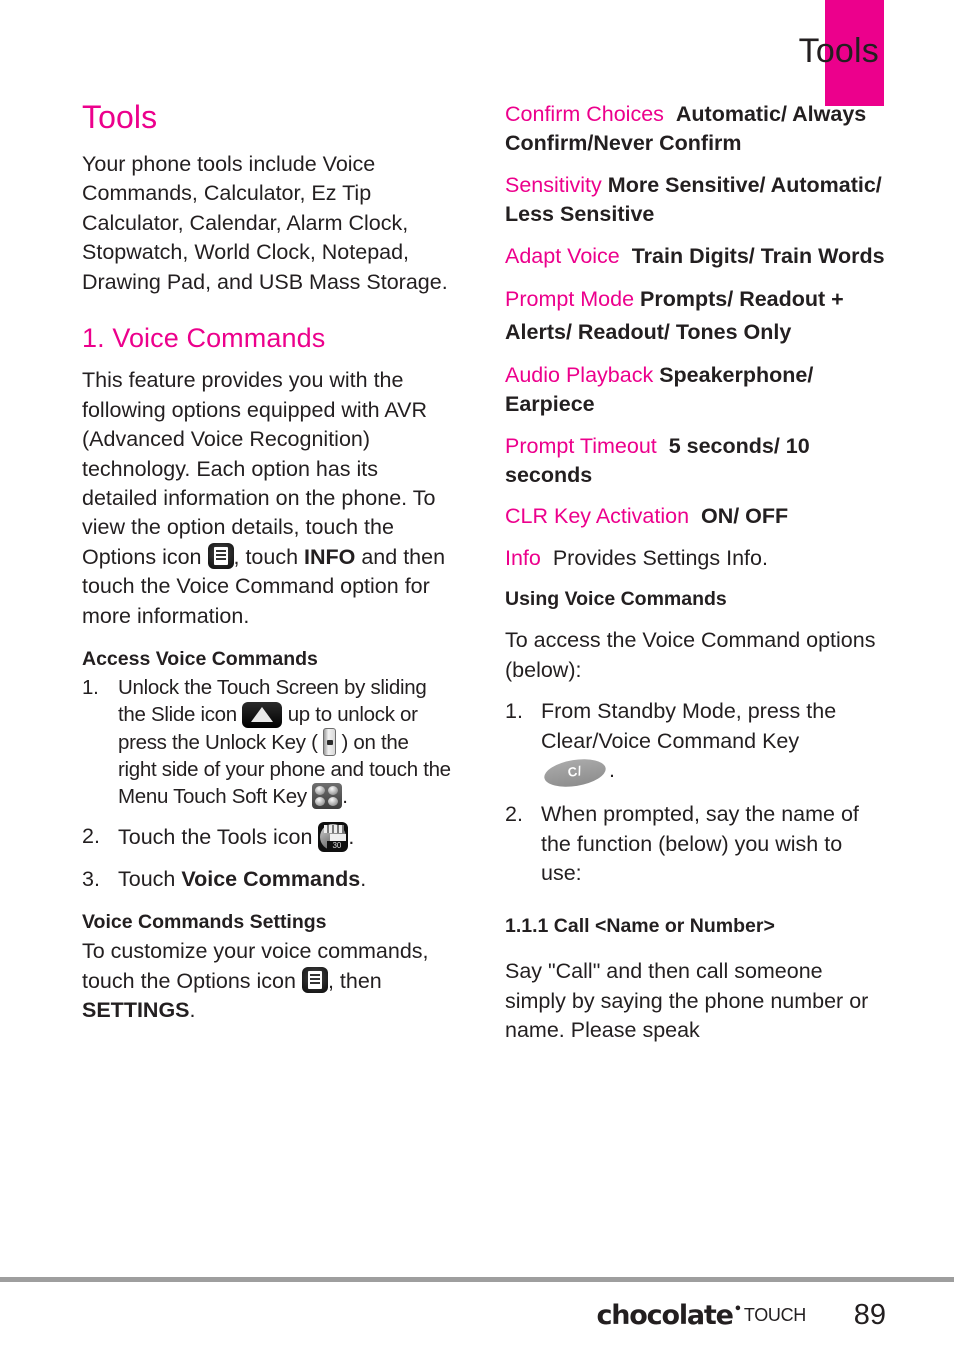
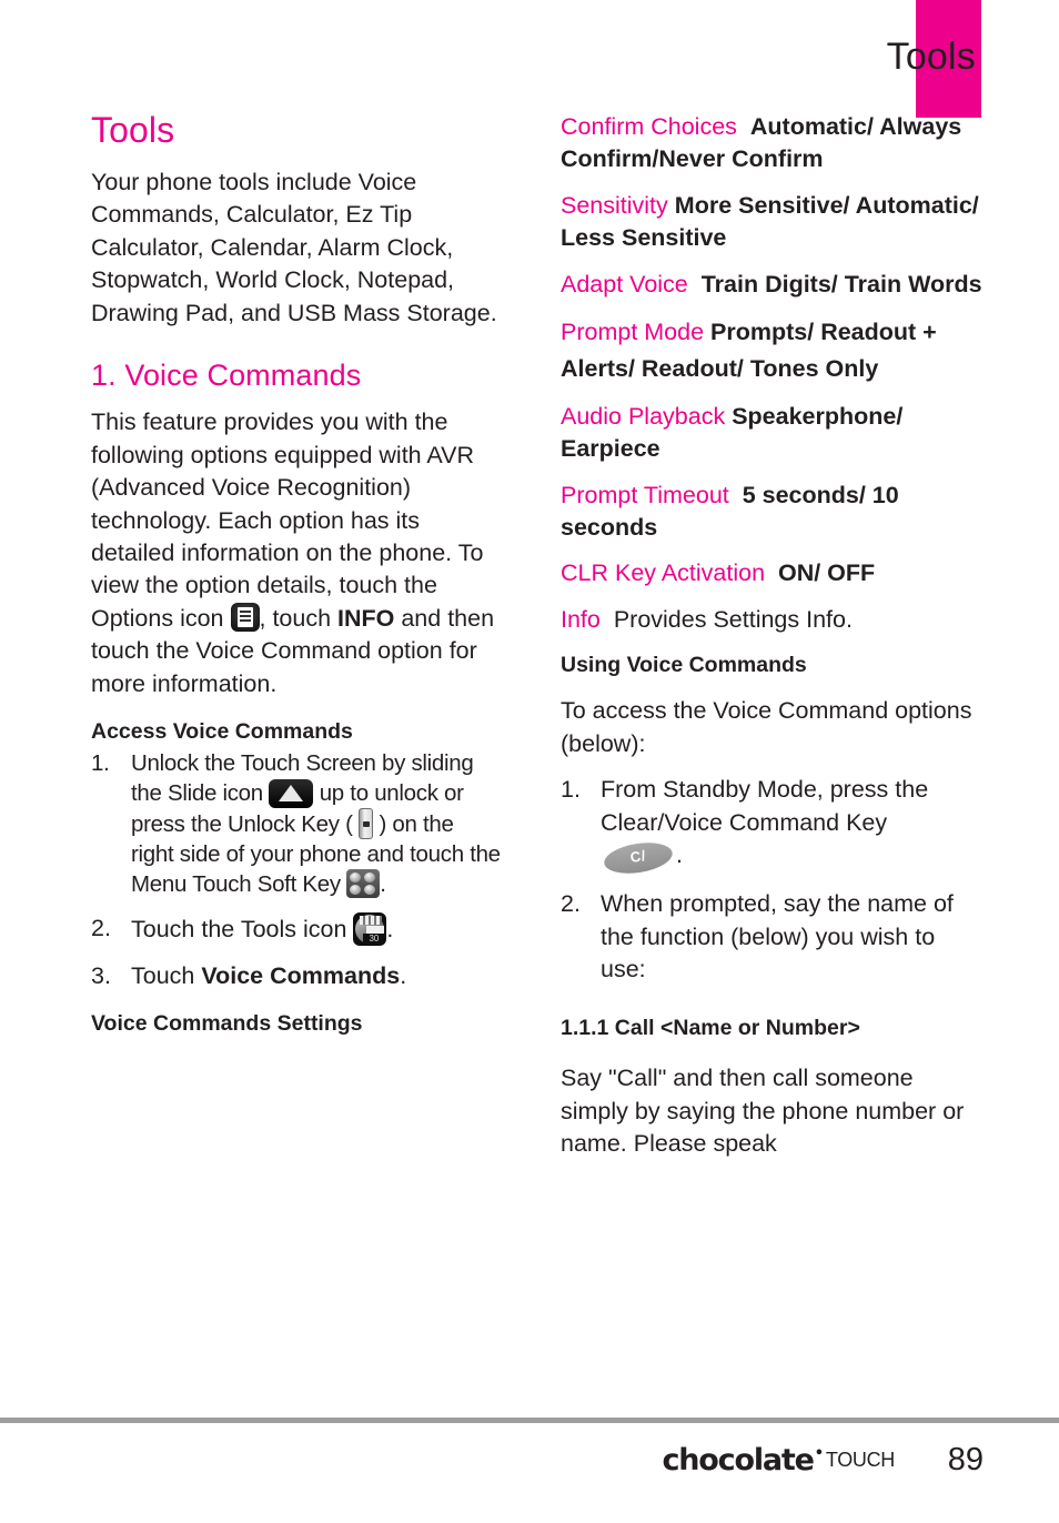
  Tools
  Tools
  Your phone tools include Voice Commands, Calculator, Ez Tip Calculator, Calendar, Alarm Clock, Stopwatch, World Clock, Notepad, Drawing Pad, and USB Mass Storage.
  1. Voice Commands
  This feature provides you with the following options equipped with AVR (Advanced Voice Recognition) technology. Each option has its detailed information on the phone. To view the option details, touch the Options icon , touch INFO and then touch the Voice Command option for more information.
  Access Voice Commands
  1.
  Unlock the Touch Screen by sliding the Slide icon up to unlock or press the Unlock Key ( ) on the right side of your phone and touch the Menu Touch Soft Key .
  2.
  Touch the Tools icon
  30
  .
  3.
  Touch Voice Commands.
  Voice Commands Settings
- To customize your voice commands, touch the Options icon , then SETTINGS.
  Confirm Choices Automatic/ Always Confirm/Never Confirm
  Sensitivity More Sensitive/ Automatic/ Less Sensitive
  Adapt Voice Train Digits/ Train Words
  Prompt Mode Prompts/ Readout + Alerts/ Readout/ Tones Only
  Audio Playback Speakerphone/ Earpiece
  Prompt Timeout 5 seconds/ 10 seconds
  CLR Key Activation ON/ OFF
  Info Provides Settings Info.
  Using Voice Commands
  To access the Voice Command options (below):
  1.
  From Standby Mode, press the Clear/Voice Command Key
  .
  2.
  When prompted, say the name of the function (below) you wish to use:
  1.1.1 Call <Name or Number>
  Say "Call" and then call someone simply by saying the phone number or name. Please speak
  chocolate•
  TOUCH
  89
